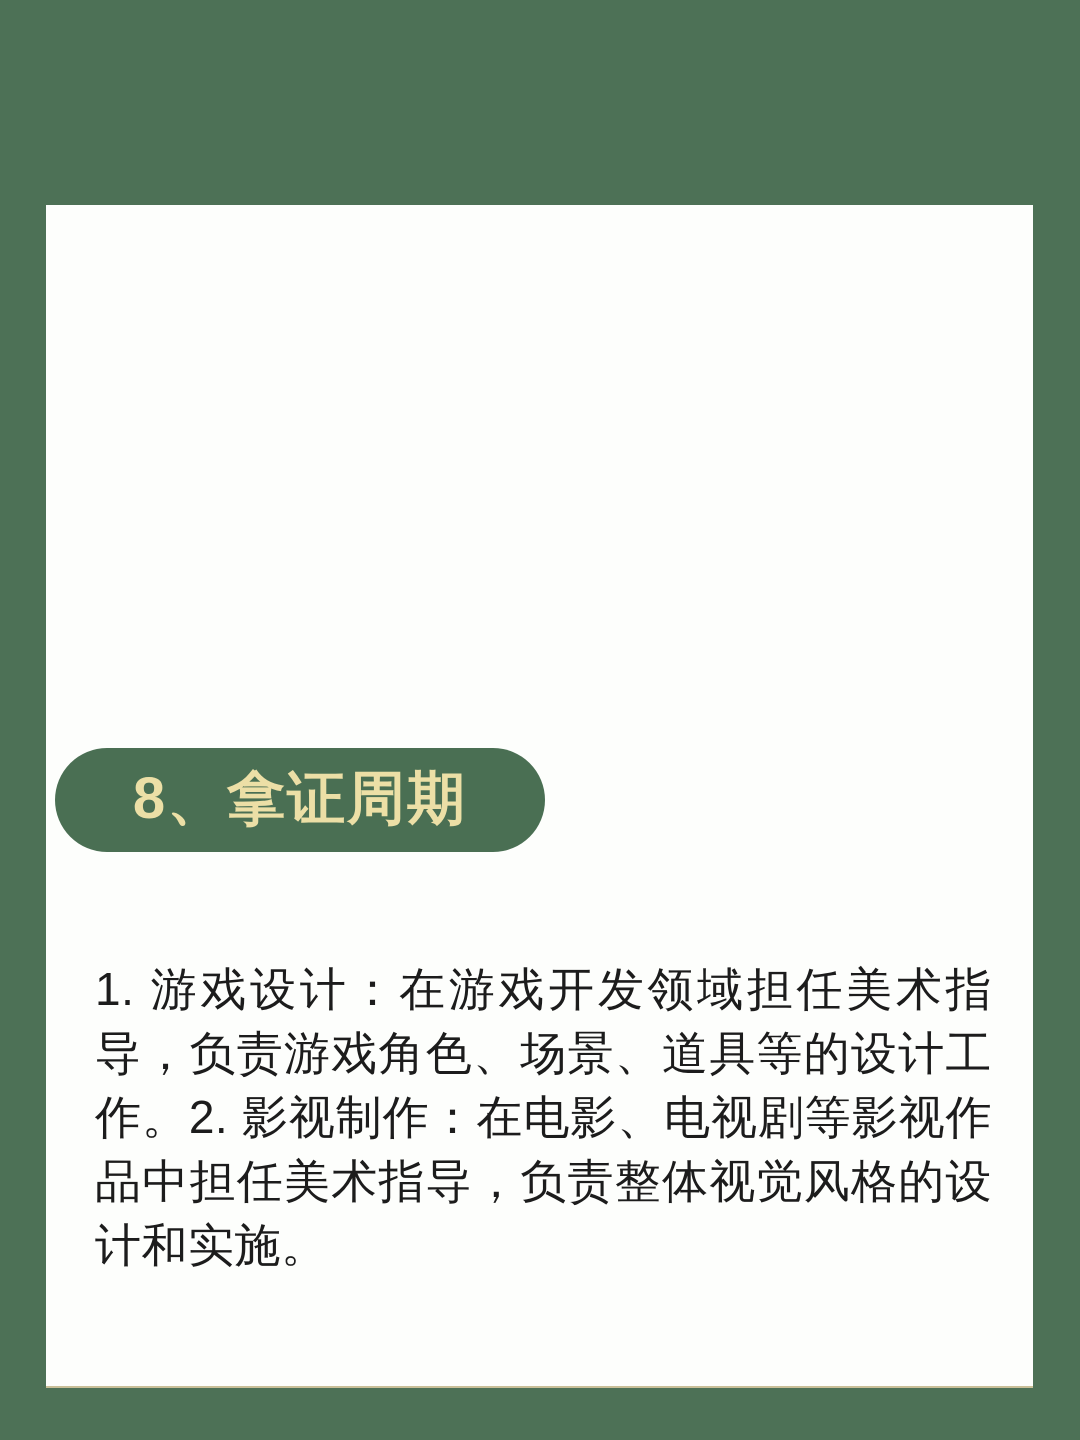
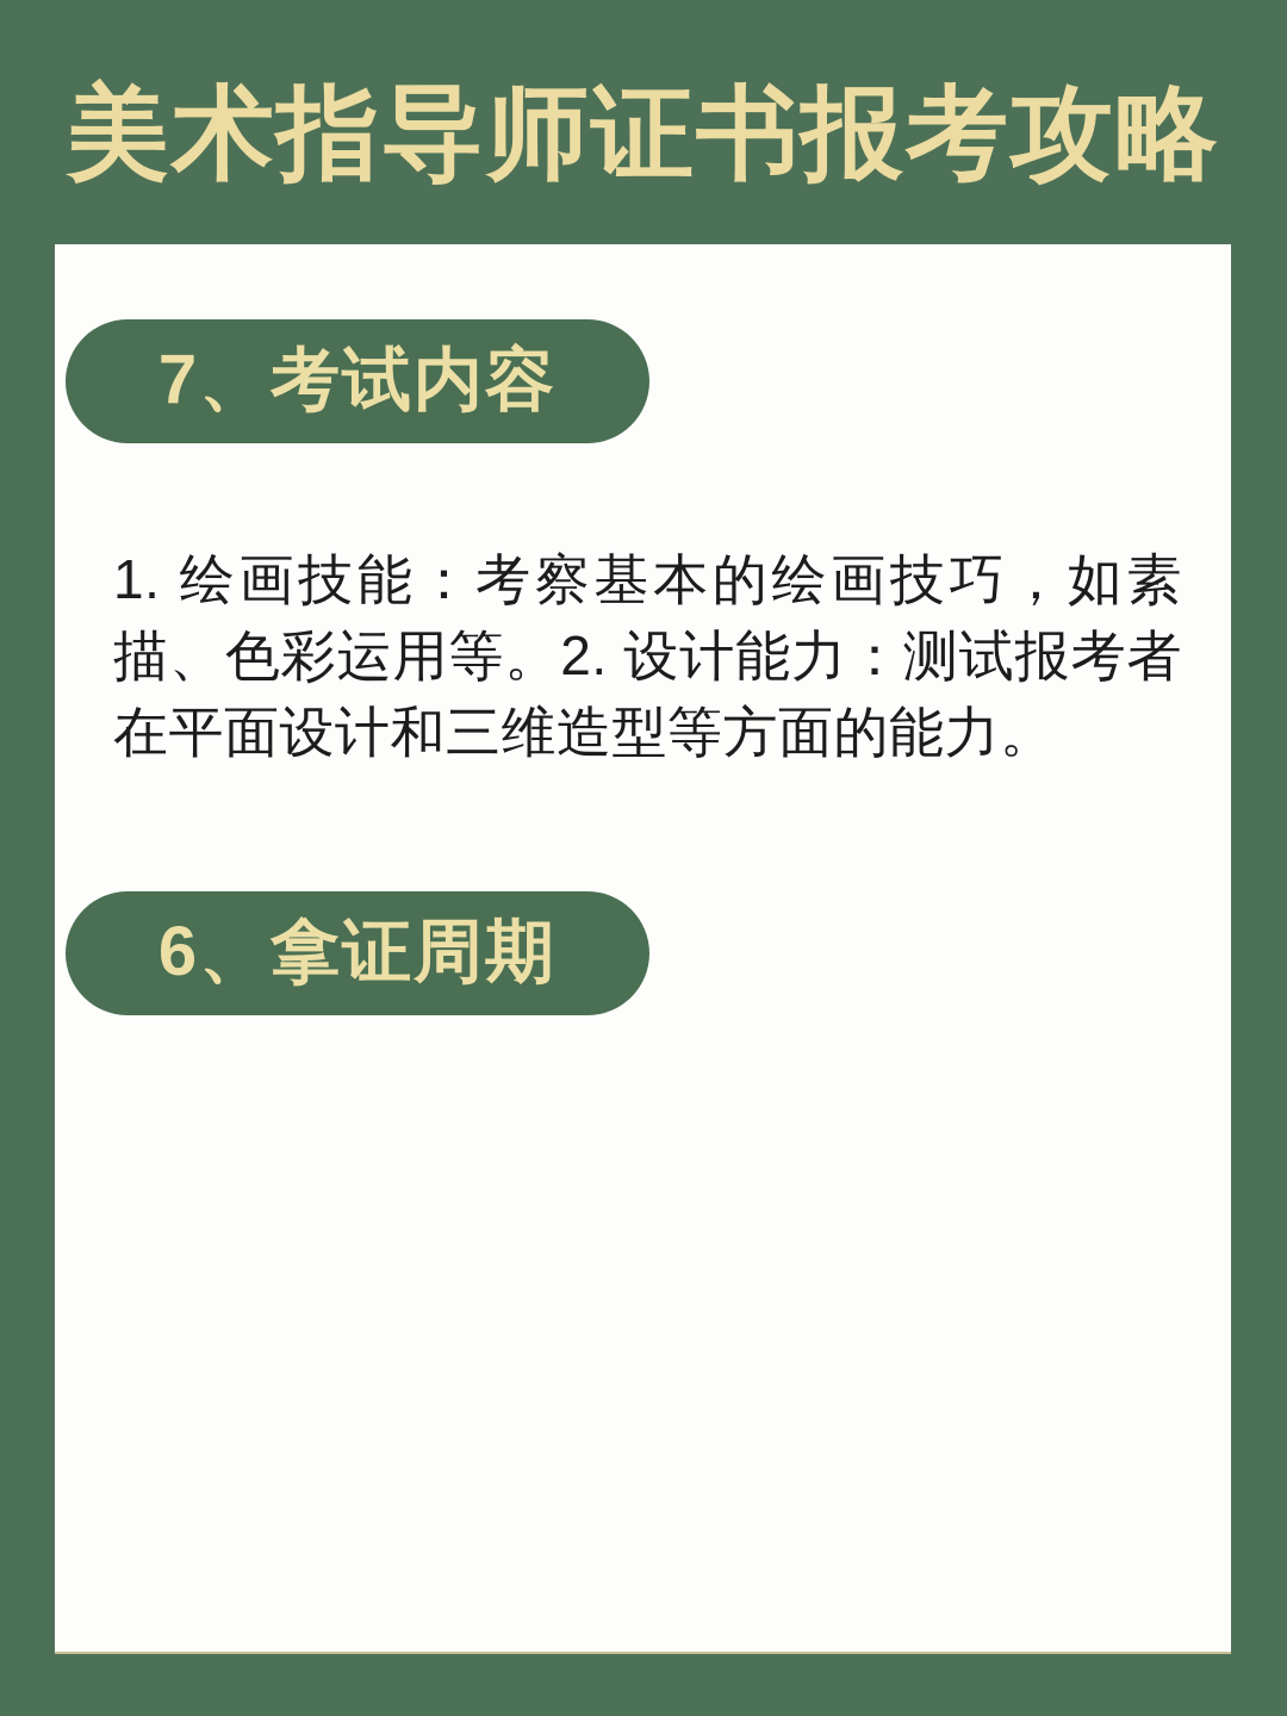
+ 美术指导师证书报考攻略
+ 7、考试内容
+ 1. 绘画技能：考察基本的绘画技巧，如素描、色彩运用等。2. 设计能力：测试报考者在平面设计和三维造型等方面的能力。
- 8、拿证周期
+ 6、拿证周期
- 1. 游戏设计：在游戏开发领域担任美术指导，负责游戏角色、场景、道具等的设计工作。2. 影视制作：在电影、电视剧等影视作品中担任美术指导，负责整体视觉风格的设计和实施。
